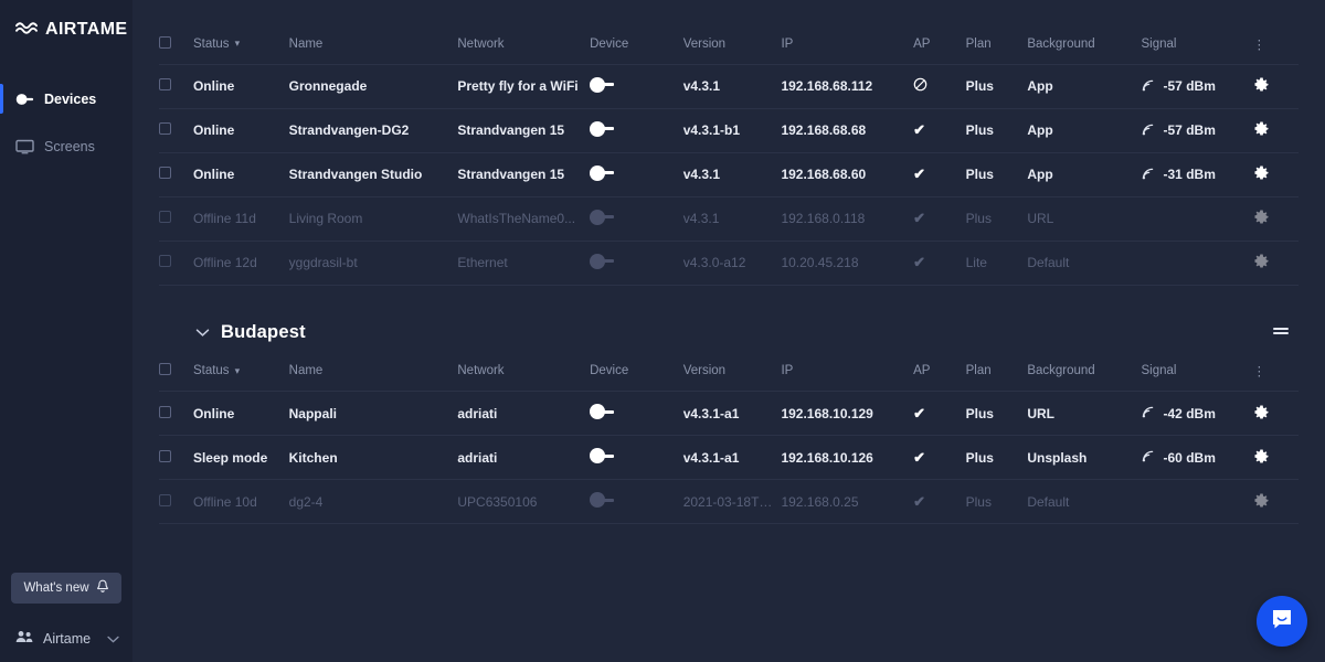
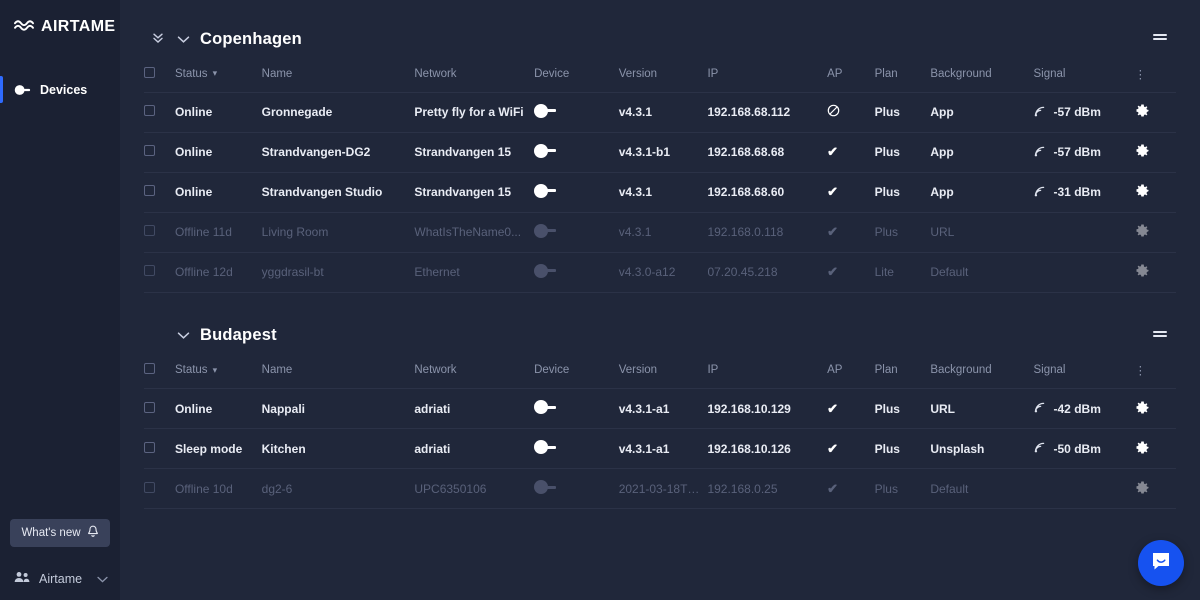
  AIRTAME
  Devices
- Screens
  What's new
  Airtame
+ Copenhagen
  	Status ▾	Name	Network	Device	Version	IP	AP	Plan	Background	Signal	⋮
  	Online	Gronnegade	Pretty fly for a WiFi		v4.3.1	192.168.68.112		Plus	App	-57 dBm
  	Online	Strandvangen-DG2	Strandvangen 15		v4.3.1-b1	192.168.68.68	✔	Plus	App	-57 dBm
  	Online	Strandvangen Studio	Strandvangen 15		v4.3.1	192.168.68.60	✔	Plus	App	-31 dBm
  	Offline 11d	Living Room	WhatIsTheName0...		v4.3.1	192.168.0.118	✔	Plus	URL
- 	Offline 12d	yggdrasil-bt	Ethernet		v4.3.0-a12	10.20.45.218	✔	Lite	Default
+ 	Offline 12d	yggdrasil-bt	Ethernet		v4.3.0-a12	07.20.45.218	✔	Lite	Default
  Budapest
  	Status ▾	Name	Network	Device	Version	IP	AP	Plan	Background	Signal	⋮
  	Online	Nappali	adriati		v4.3.1-a1	192.168.10.129	✔	Plus	URL	-42 dBm
- 	Sleep mode	Kitchen	adriati		v4.3.1-a1	192.168.10.126	✔	Plus	Unsplash	-60 dBm
+ 	Sleep mode	Kitchen	adriati		v4.3.1-a1	192.168.10.126	✔	Plus	Unsplash	-50 dBm
- 	Offline 10d	dg2-4	UPC6350106		2021-03-18T0...	192.168.0.25	✔	Plus	Default
+ 	Offline 10d	dg2-6	UPC6350106		2021-03-18T0...	192.168.0.25	✔	Plus	Default
